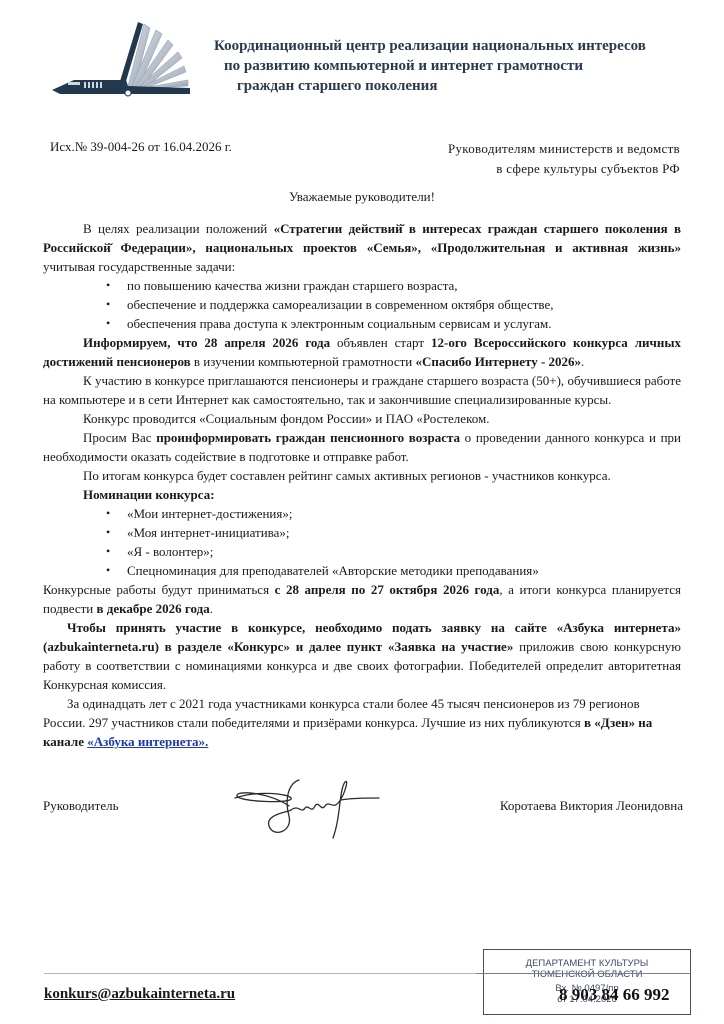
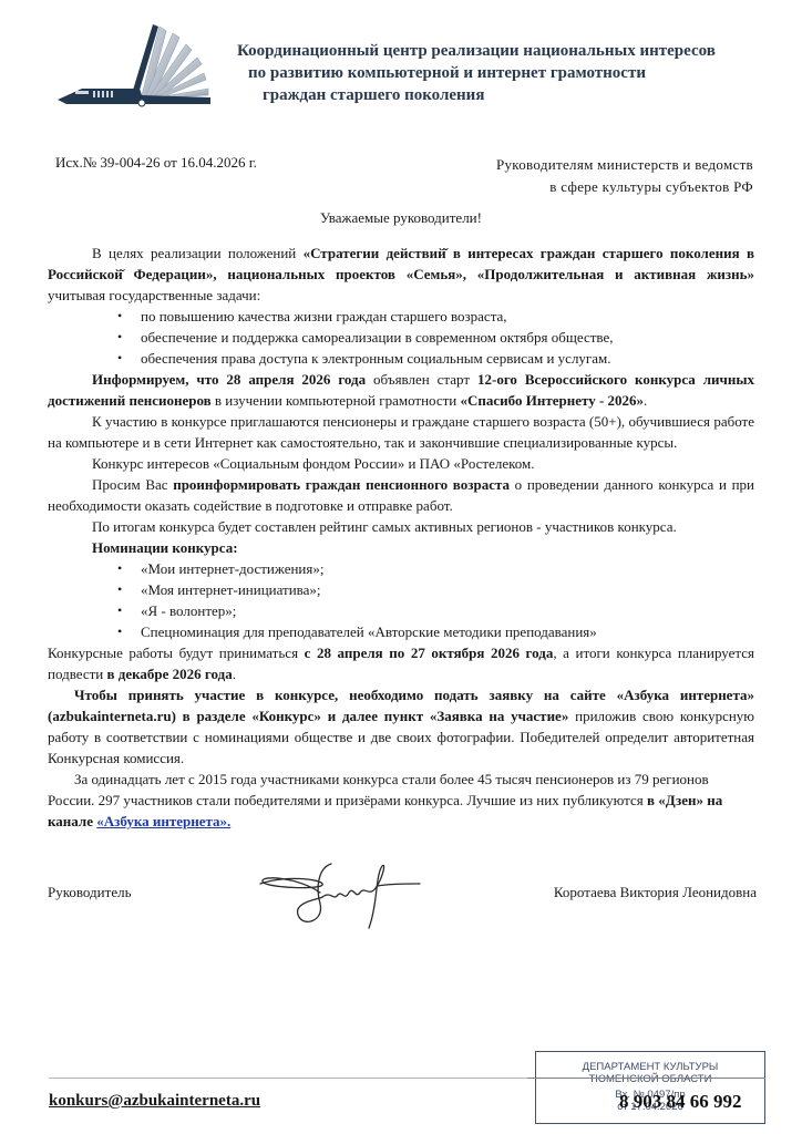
  Координационный центр реализации национальных интересов
  по развитию компьютерной и интернет грамотности
  граждан старшего поколения
  Исх.№ 39-004-26 от 16.04.2026 г.
  Руководителям министерств и ведомств
  в сфере культуры субъектов РФ
  Уважаемые руководители!
  В целях реализации положений «Стратегии действий̆ в интересах граждан старшего поколения в Российской̆ Федерации», национальных проектов «Семья», «Продолжительная и активная жизнь» учитывая государственные задачи:
  по повышению качества жизни граждан старшего возраста,
  обеспечение и поддержка самореализации в современном октября обществе,
  обеспечения права доступа к электронным социальным сервисам и услугам.
  Информируем, что 28 апреля 2026 года объявлен старт 12-ого Всероссийского конкурса личных достижений пенсионеров в изучении компьютерной грамотности «Спасибо Интернету - 2026».
  К участию в конкурсе приглашаются пенсионеры и граждане старшего возраста (50+), обучившиеся работе на компьютере и в сети Интернет как самостоятельно, так и закончившие специализированные курсы.
- Конкурс проводится «Социальным фондом России» и ПАО «Ростелеком.
+ Конкурс интересов «Социальным фондом России» и ПАО «Ростелеком.
  Просим Вас проинформировать граждан пенсионного возраста о проведении данного конкурса и при необходимости оказать содействие в подготовке и отправке работ.
  По итогам конкурса будет составлен рейтинг самых активных регионов - участников конкурса.
  Номинации конкурса:
  «Мои интернет-достижения»;
  «Моя интернет-инициатива»;
  «Я - волонтер»;
  Спецноминация для преподавателей «Авторские методики преподавания»
  Конкурсные работы будут приниматься с 28 апреля по 27 октября 2026 года, а итоги конкурса планируется подвести в декабре 2026 года.
- Чтобы принять участие в конкурсе, необходимо подать заявку на сайте «Азбука интернета» (azbukainterneta.ru) в разделе «Конкурс» и далее пункт «Заявка на участие» приложив свою конкурсную работу в соответствии с номинациями конкурса и две своих фотографии. Победителей определит авторитетная Конкурсная комиссия.
+ Чтобы принять участие в конкурсе, необходимо подать заявку на сайте «Азбука интернета» (azbukainterneta.ru) в разделе «Конкурс» и далее пункт «Заявка на участие» приложив свою конкурсную работу в соответствии с номинациями обществе и две своих фотографии. Победителей определит авторитетная Конкурсная комиссия.
- За одинадцать лет с 2021 года участниками конкурса стали более 45 тысяч пенсионеров из 79 регионов России. 297 участников стали победителями и призёрами конкурса. Лучшие из них публикуются в «Дзен» на канале «Азбука интернета».
+ За одинадцать лет с 2015 года участниками конкурса стали более 45 тысяч пенсионеров из 79 регионов России. 297 участников стали победителями и призёрами конкурса. Лучшие из них публикуются в «Дзен» на канале «Азбука интернета».
  Руководитель
  Коротаева Виктория Леонидовна
  ДЕПАРТАМЕНТ КУЛЬТУРЫ
  ТЮМЕНСКОЙ ОБЛАСТИ
  Вх. № 0497/пр
  от 17.04.2026
  konkurs@azbukainterneta.ru
  8 903 84 66 992
